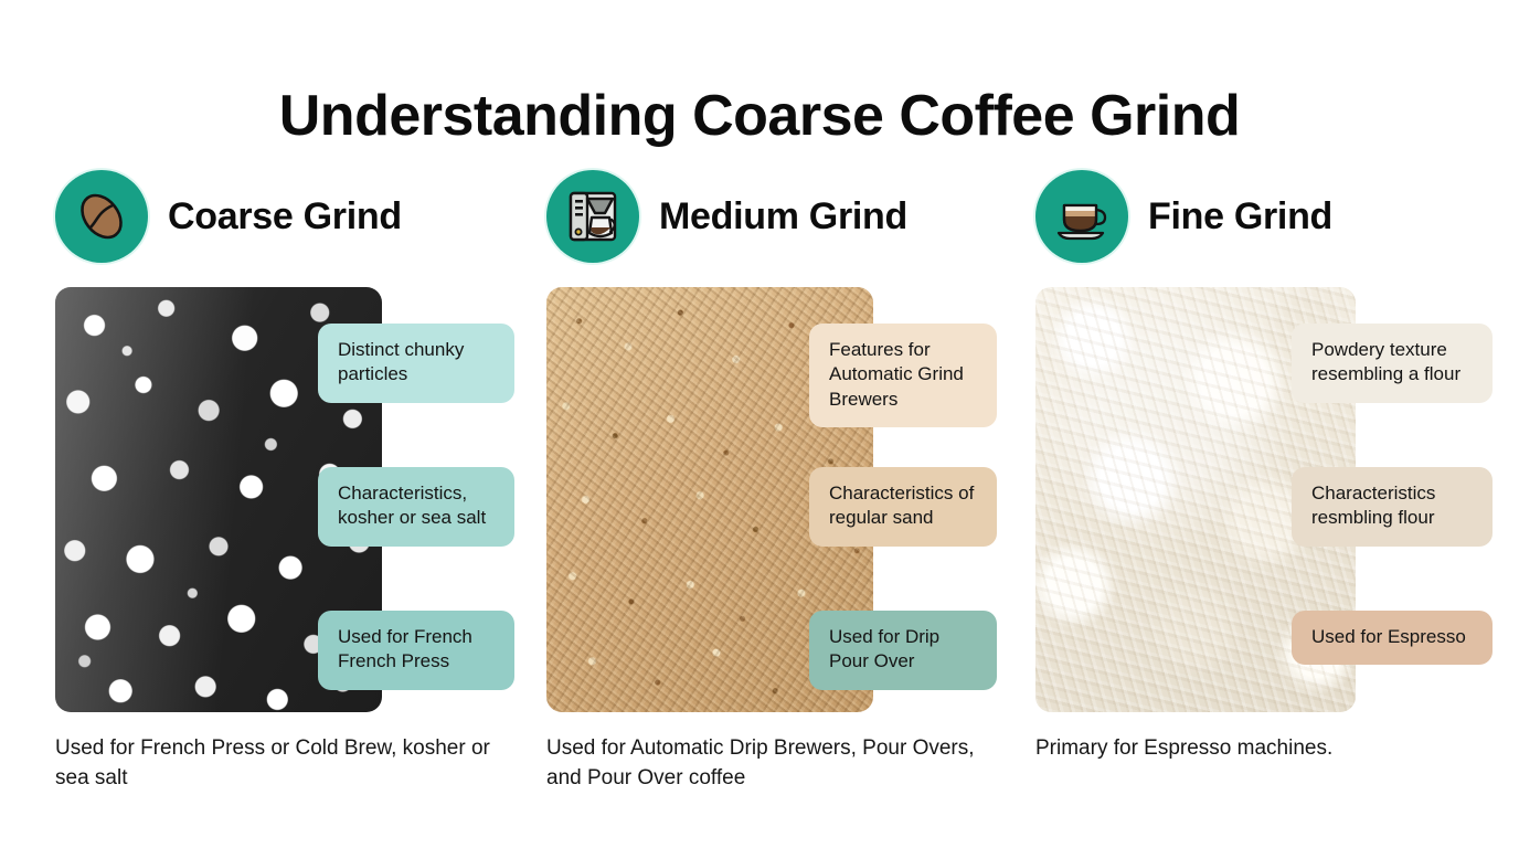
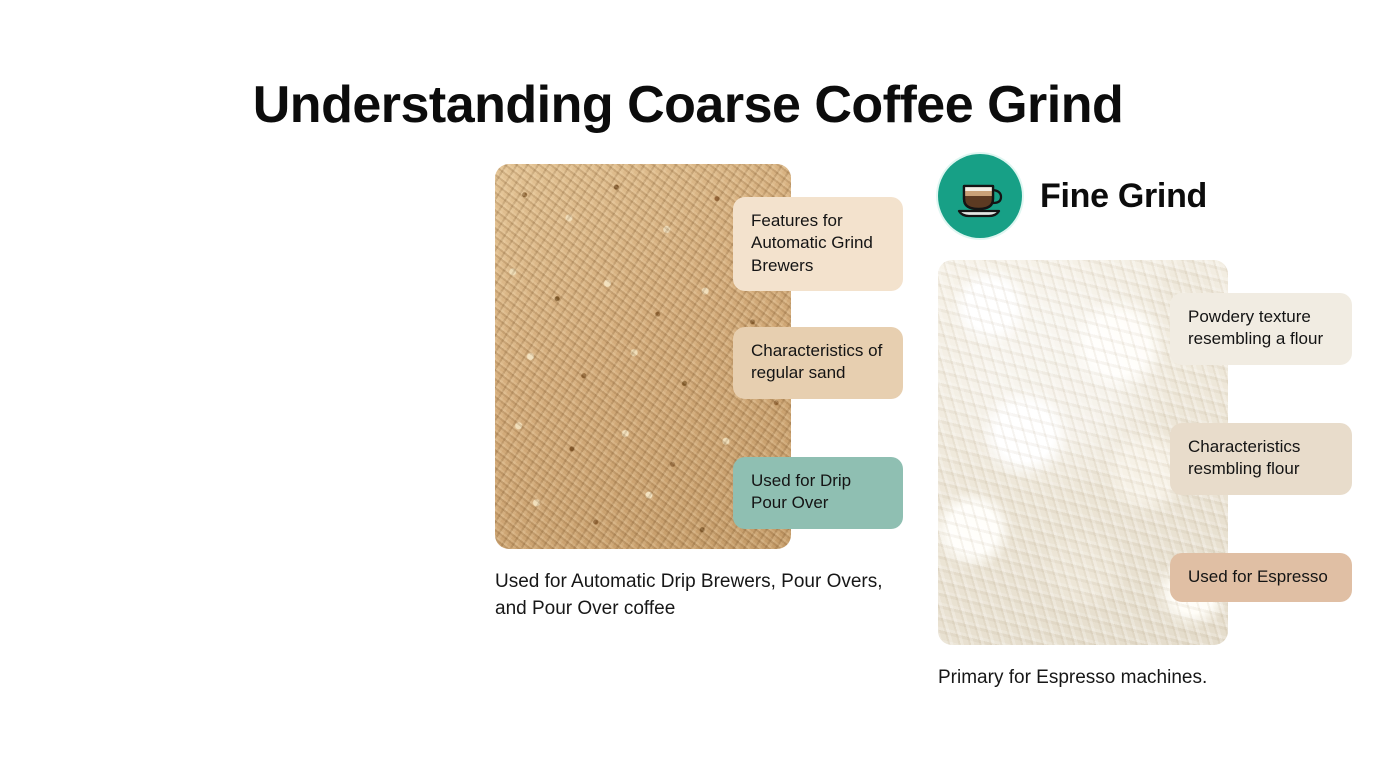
  Understanding Coarse Coffee Grind
- Coarse Grind
- Distinct chunky particles
- Characteristics, kosher or sea salt
- Used for French French Press
- Used for French Press or Cold Brew, kosher or sea salt
- Medium Grind
  Features for Automatic Grind Brewers
  Characteristics of regular sand
  Used for Drip Pour Over
  Used for Automatic Drip Brewers, Pour Overs, and Pour Over coffee
  Fine Grind
  Powdery texture resembling a flour
  Characteristics resmbling flour
  Used for Espresso
  Primary for Espresso machines.
